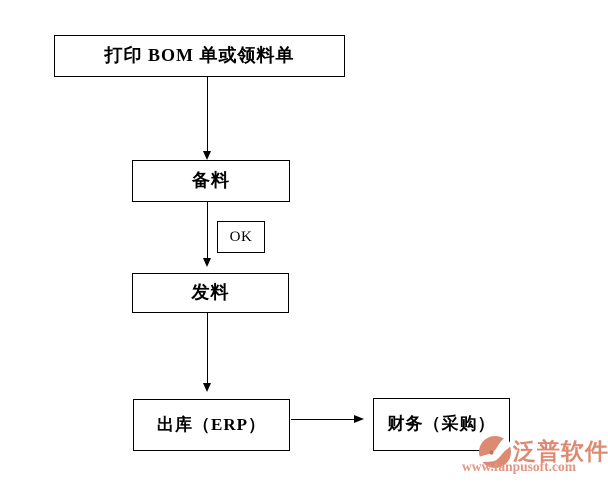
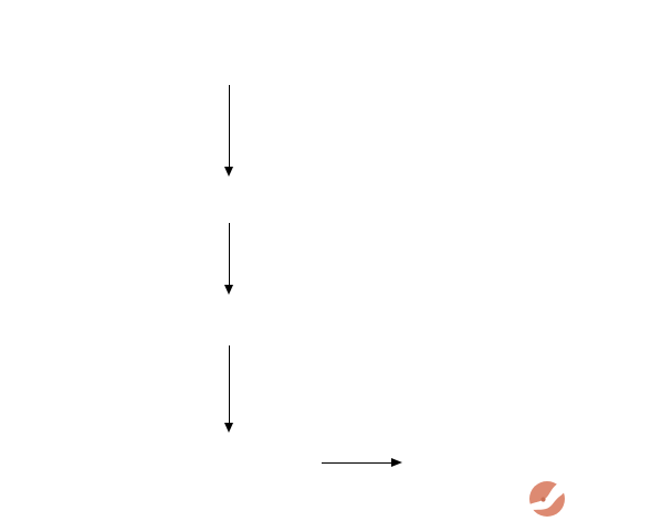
- 打印 BOM 单或领料单
- 备料
- OK
- 发料
- 出库（ERP）
- 财务（采购）
- 泛普软件
- www.fanpusoft.com
